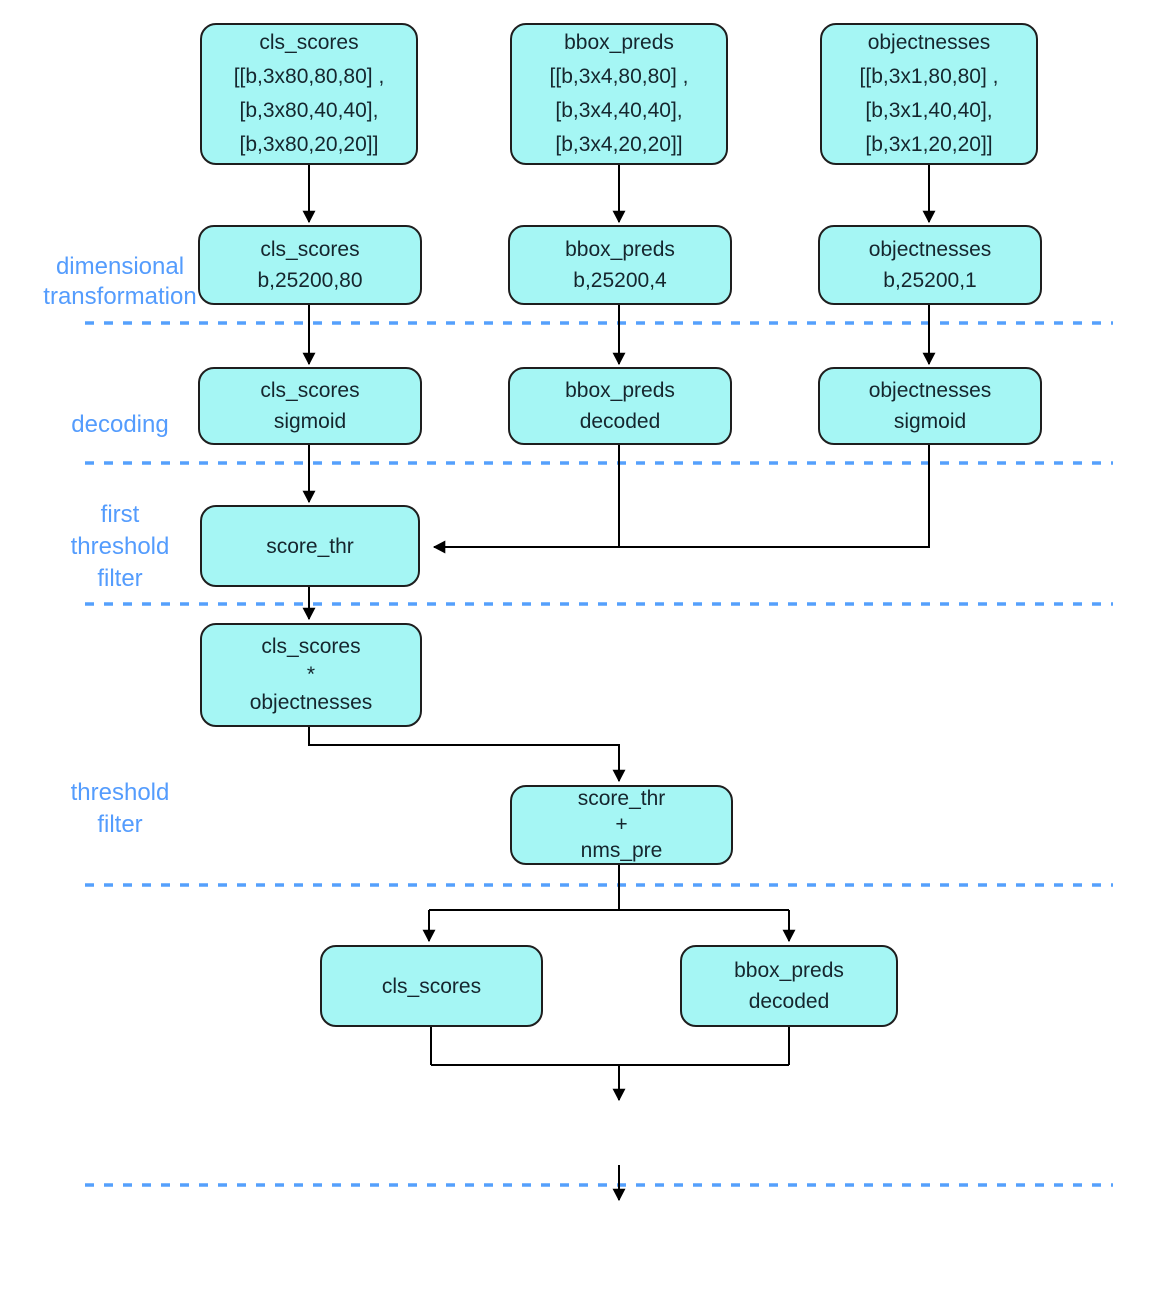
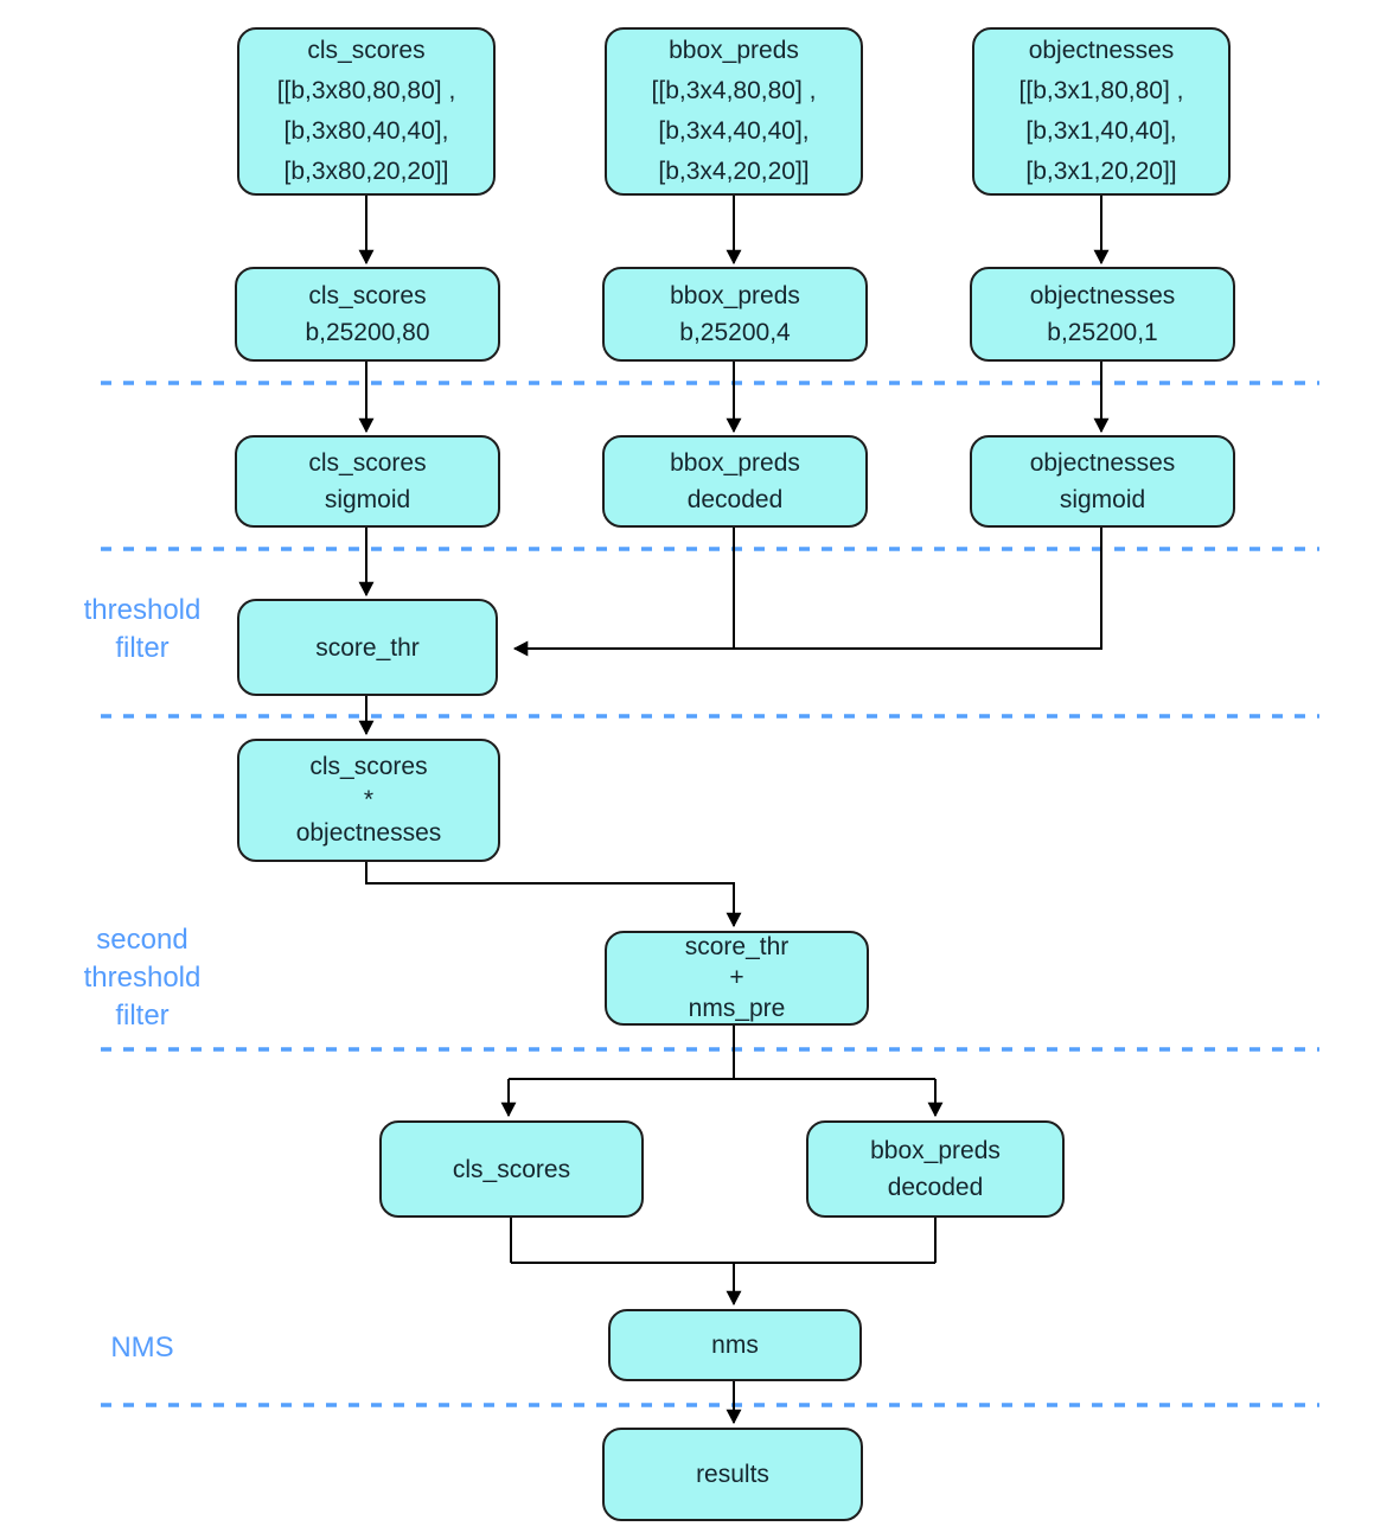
- dimensional
- transformation
- decoding
- first
  threshold
  filter
+ second
  threshold
  filter
+ NMS
  cls_scores
  [[b,3x80,80,80] ,
  [b,3x80,40,40],
  [b,3x80,20,20]]
  bbox_preds
  [[b,3x4,80,80] ,
  [b,3x4,40,40],
  [b,3x4,20,20]]
  objectnesses
  [[b,3x1,80,80] ,
  [b,3x1,40,40],
  [b,3x1,20,20]]
  cls_scores
  b,25200,80
  bbox_preds
  b,25200,4
  objectnesses
  b,25200,1
  cls_scores
  sigmoid
  bbox_preds
  decoded
  objectnesses
  sigmoid
  score_thr
  cls_scores
  *
  objectnesses
  score_thr
  +
  nms_pre
  cls_scores
  bbox_preds
  decoded
+ nms
+ results
